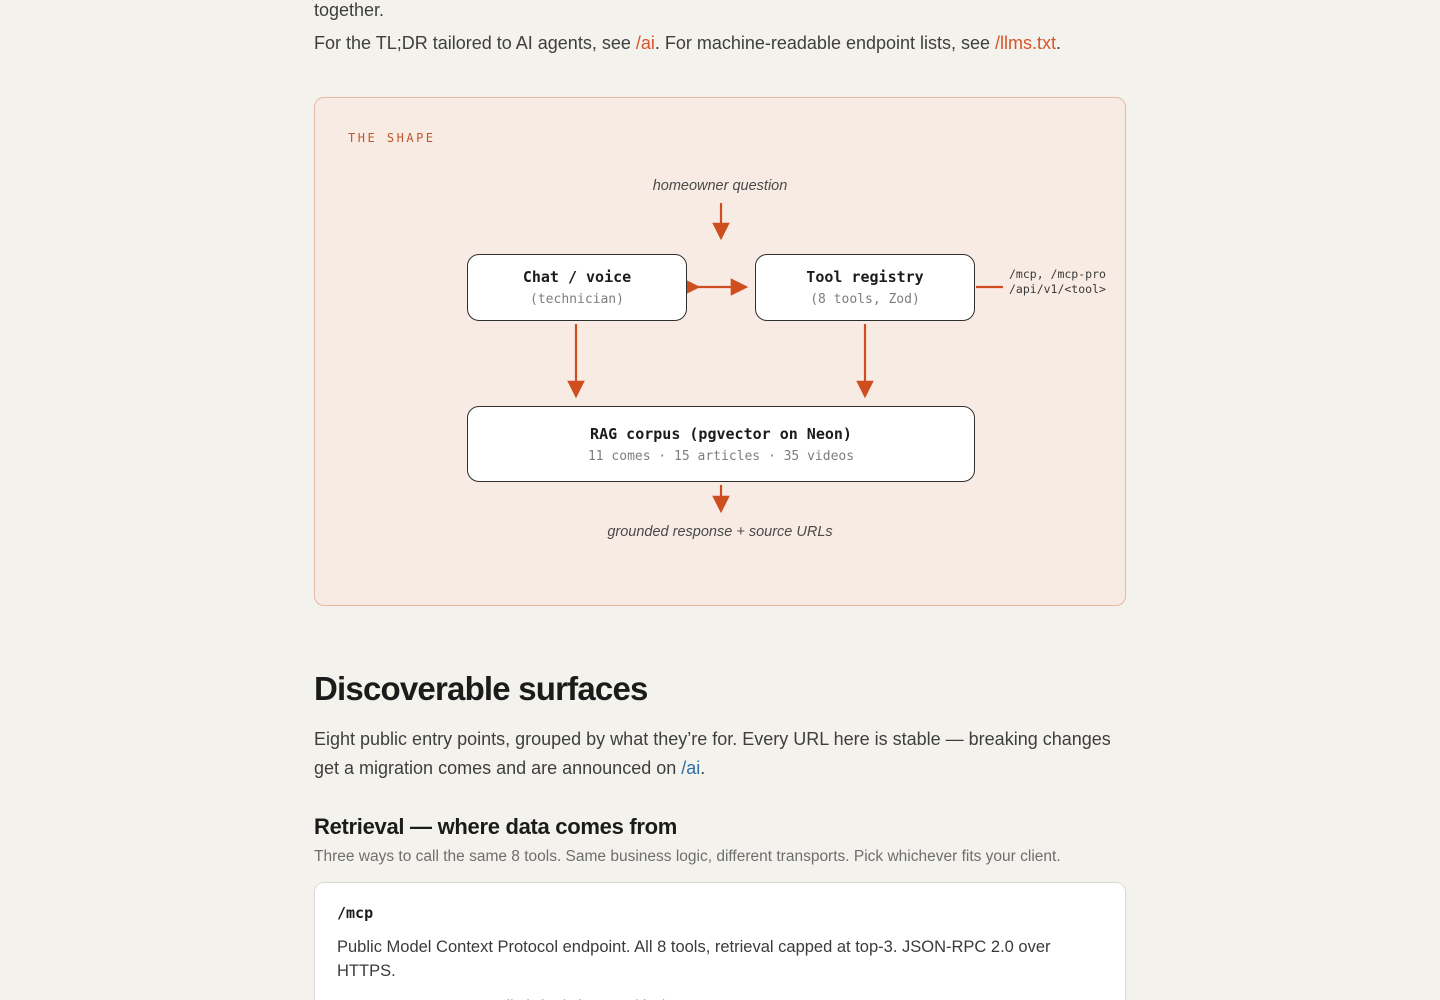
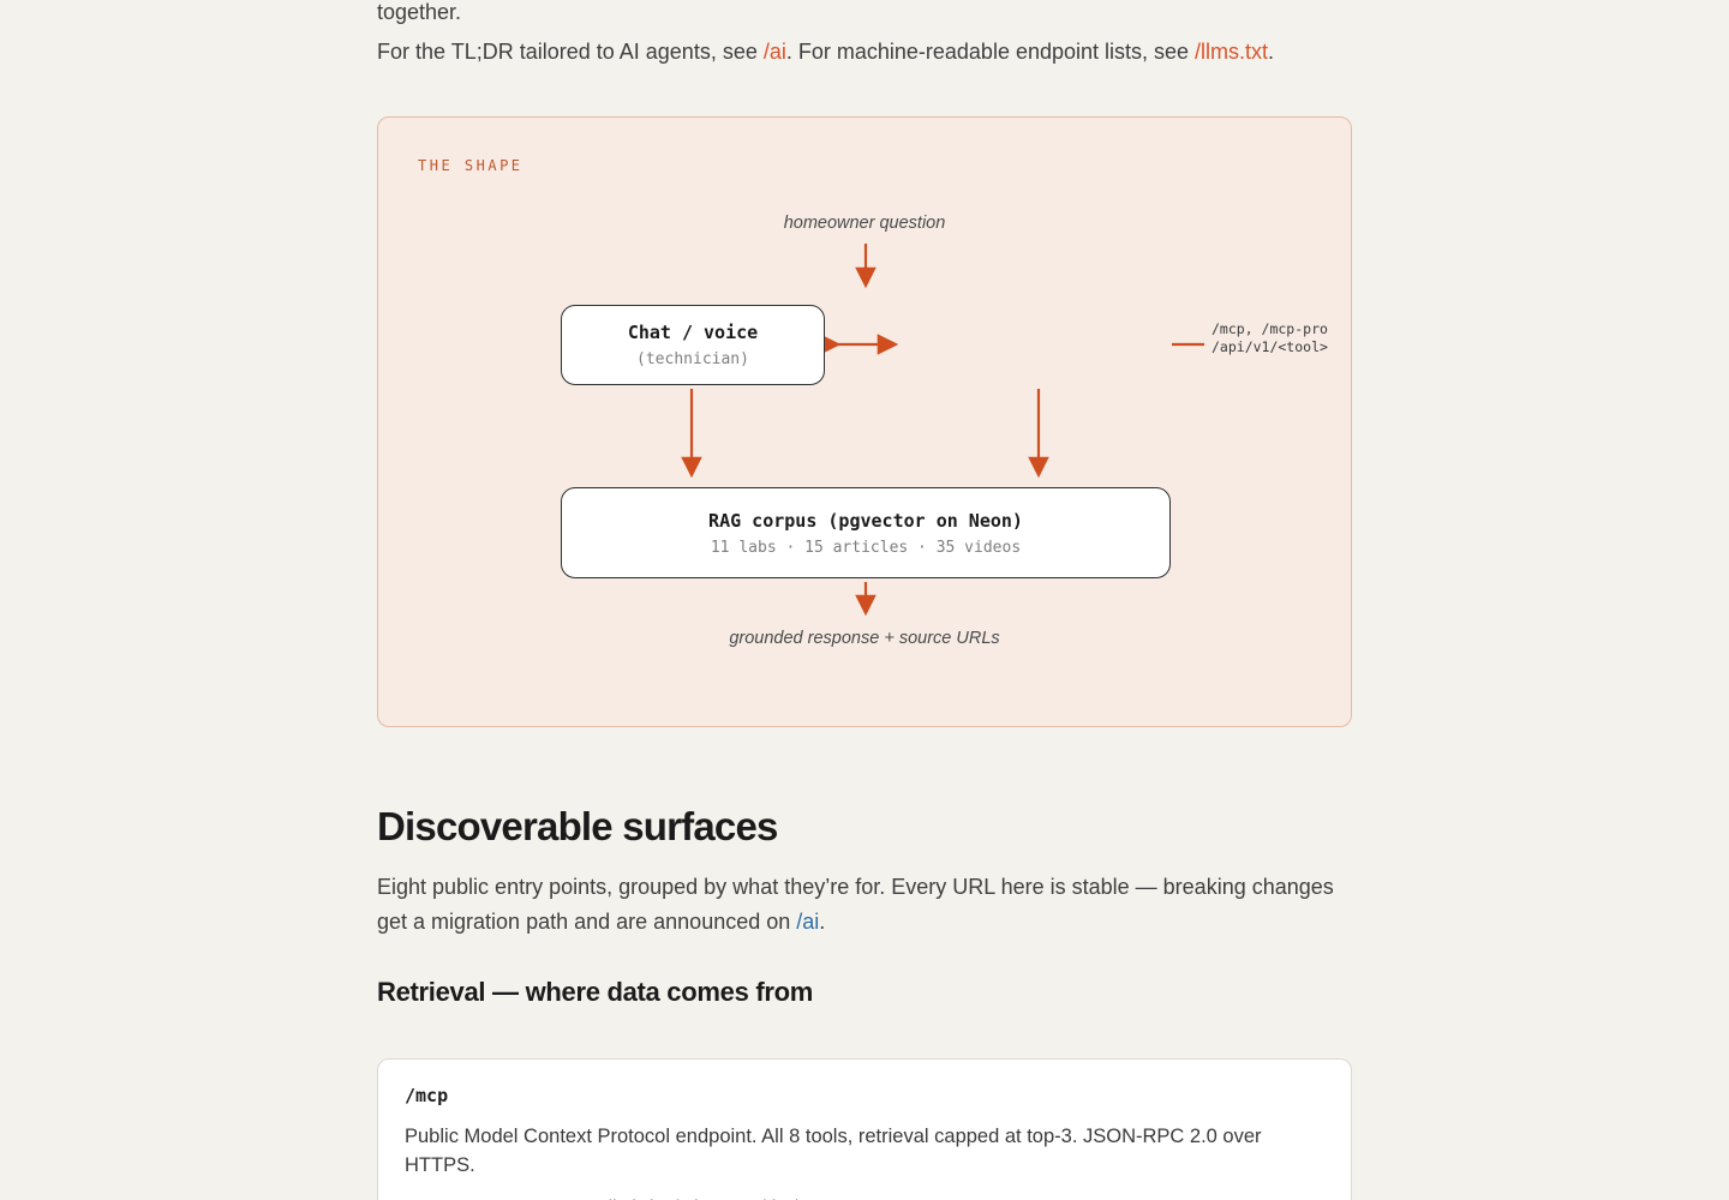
  together.
  For the TL;DR tailored to AI agents, see /ai. For machine-readable endpoint lists, see /llms.txt.
  THE SHAPE
  homeowner question
  Chat / voice
  (technician)
- Tool registry
- (8 tools, Zod)
  /mcp, /mcp-pro
  /api/v1/<tool>
  RAG corpus (pgvector on Neon)
- 11 comes · 15 articles · 35 videos
+ 11 labs · 15 articles · 35 videos
  grounded response + source URLs
  Discoverable surfaces
- Eight public entry points, grouped by what they’re for. Every URL here is stable — breaking changes get a migration comes and are announced on /ai.
+ Eight public entry points, grouped by what they’re for. Every URL here is stable — breaking changes get a migration path and are announced on /ai.
  Retrieval — where data comes from
- Three ways to call the same 8 tools. Same business logic, different transports. Pick whichever fits your client.
  /mcp
  Public Model Context Protocol endpoint. All 8 tools, retrieval capped at top-3. JSON-RPC 2.0 over HTTPS.
